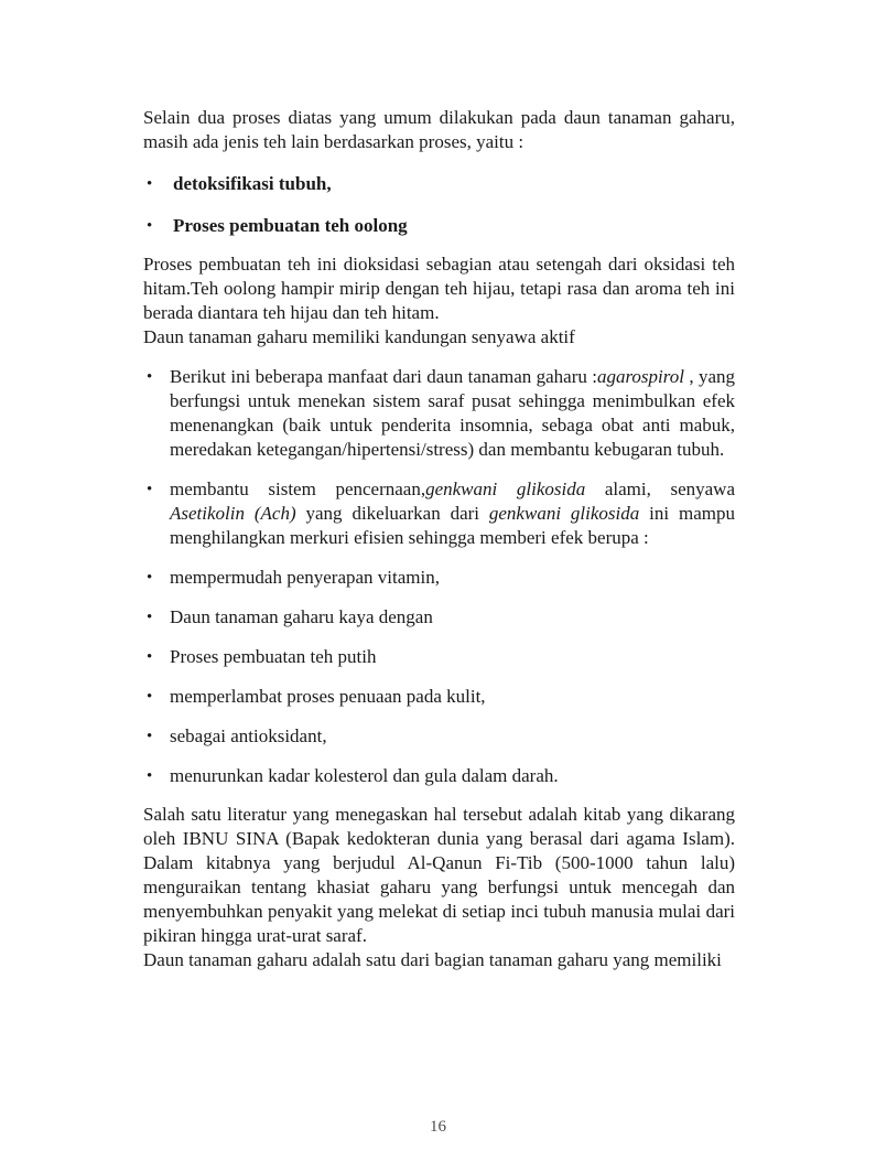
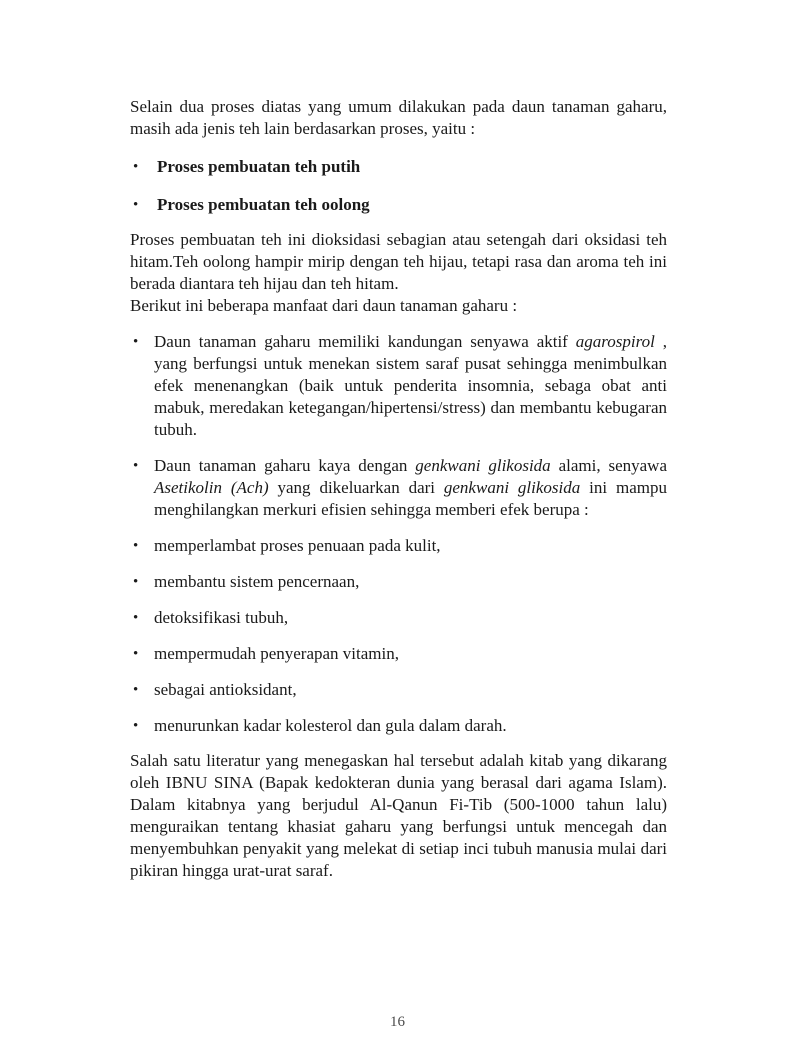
  Selain dua proses diatas yang umum dilakukan pada daun tanaman gaharu, masih ada jenis teh lain berdasarkan proses, yaitu :
  •
- detoksifikasi tubuh,
+ Proses pembuatan teh putih
  •
  Proses pembuatan teh oolong
  Proses pembuatan teh ini dioksidasi sebagian atau setengah dari oksidasi teh hitam.Teh oolong hampir mirip dengan teh hijau, tetapi rasa dan aroma teh ini berada diantara teh hijau dan teh hitam.
- Daun tanaman gaharu memiliki kandungan senyawa aktif
+ Berikut ini beberapa manfaat dari daun tanaman gaharu :
  •
- Berikut ini beberapa manfaat dari daun tanaman gaharu :agarospirol , yang berfungsi untuk menekan sistem saraf pusat sehingga menimbulkan efek menenangkan (baik untuk penderita insomnia, sebaga obat anti mabuk, meredakan ketegangan/hipertensi/stress) dan membantu kebugaran tubuh.
+ Daun tanaman gaharu memiliki kandungan senyawa aktif agarospirol , yang berfungsi untuk menekan sistem saraf pusat sehingga menimbulkan efek menenangkan (baik untuk penderita insomnia, sebaga obat anti mabuk, meredakan ketegangan/hipertensi/stress) dan membantu kebugaran tubuh.
  •
- membantu sistem pencernaan,genkwani glikosida alami, senyawa Asetikolin (Ach) yang dikeluarkan dari genkwani glikosida ini mampu menghilangkan merkuri efisien sehingga memberi efek berupa :
+ Daun tanaman gaharu kaya dengan genkwani glikosida alami, senyawa Asetikolin (Ach) yang dikeluarkan dari genkwani glikosida ini mampu menghilangkan merkuri efisien sehingga memberi efek berupa :
  •
- mempermudah penyerapan vitamin,
+ memperlambat proses penuaan pada kulit,
  •
- Daun tanaman gaharu kaya dengan
+ membantu sistem pencernaan,
  •
- Proses pembuatan teh putih
+ detoksifikasi tubuh,
  •
- memperlambat proses penuaan pada kulit,
+ mempermudah penyerapan vitamin,
  •
  sebagai antioksidant,
  •
  menurunkan kadar kolesterol dan gula dalam darah.
  Salah satu literatur yang menegaskan hal tersebut adalah kitab yang dikarang oleh IBNU SINA (Bapak kedokteran dunia yang berasal dari agama Islam). Dalam kitabnya yang berjudul Al-Qanun Fi-Tib (500-1000 tahun lalu) menguraikan tentang khasiat gaharu yang berfungsi untuk mencegah dan menyembuhkan penyakit yang melekat di setiap inci tubuh manusia mulai dari pikiran hingga urat-urat saraf.
- Daun tanaman gaharu adalah satu dari bagian tanaman gaharu yang memiliki
  16
